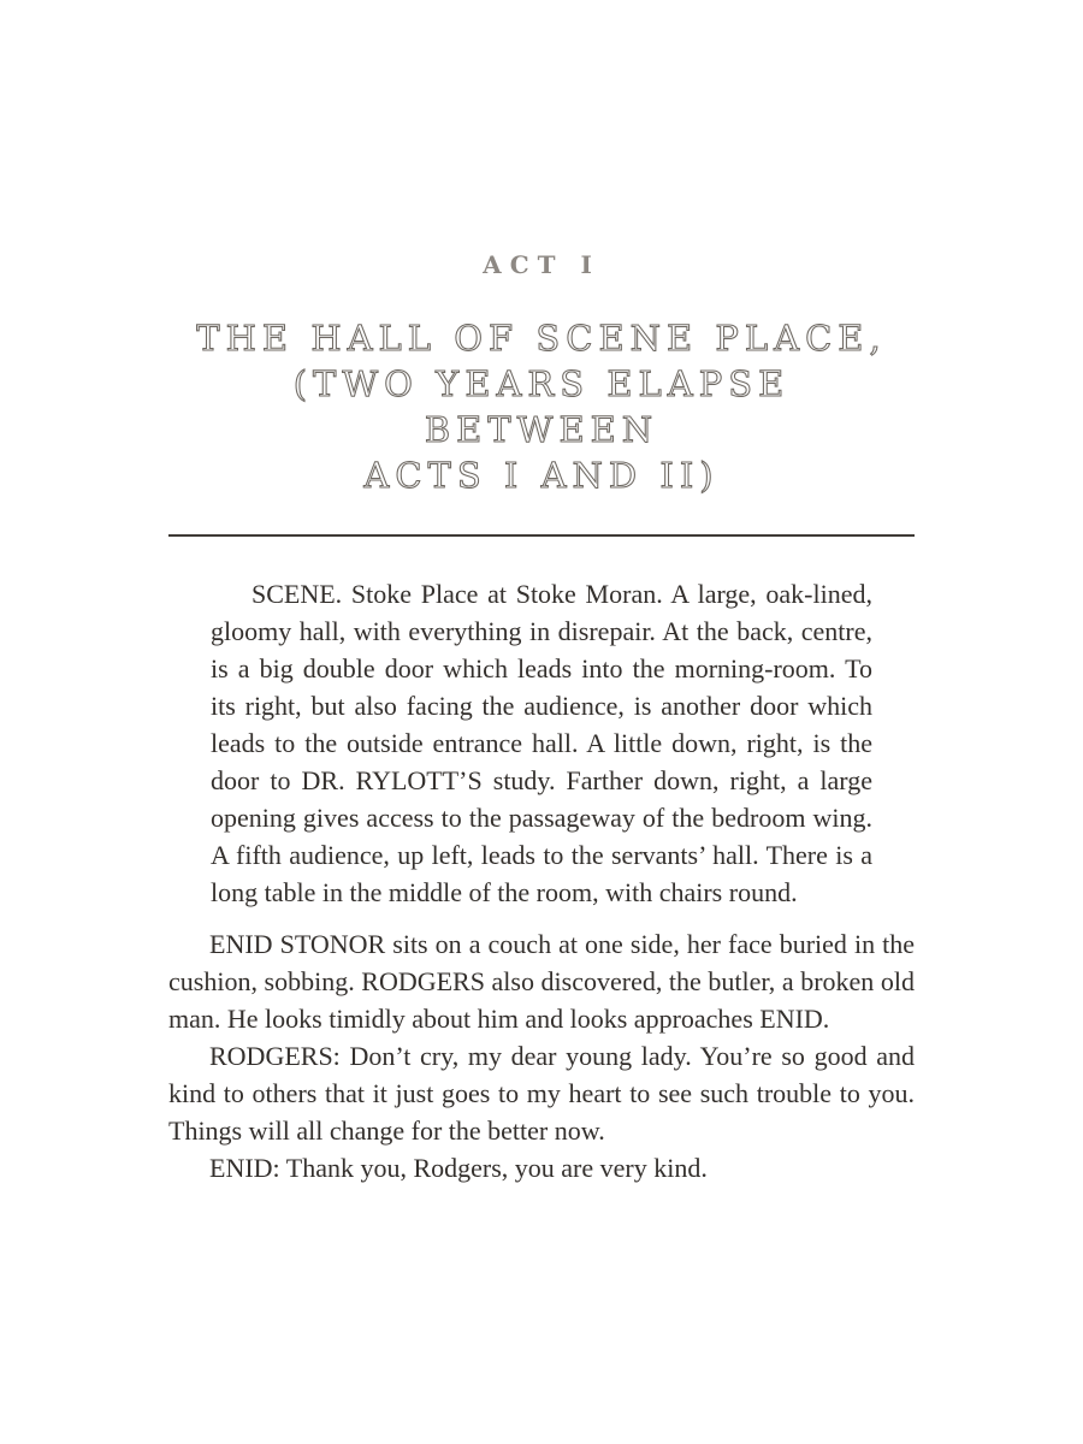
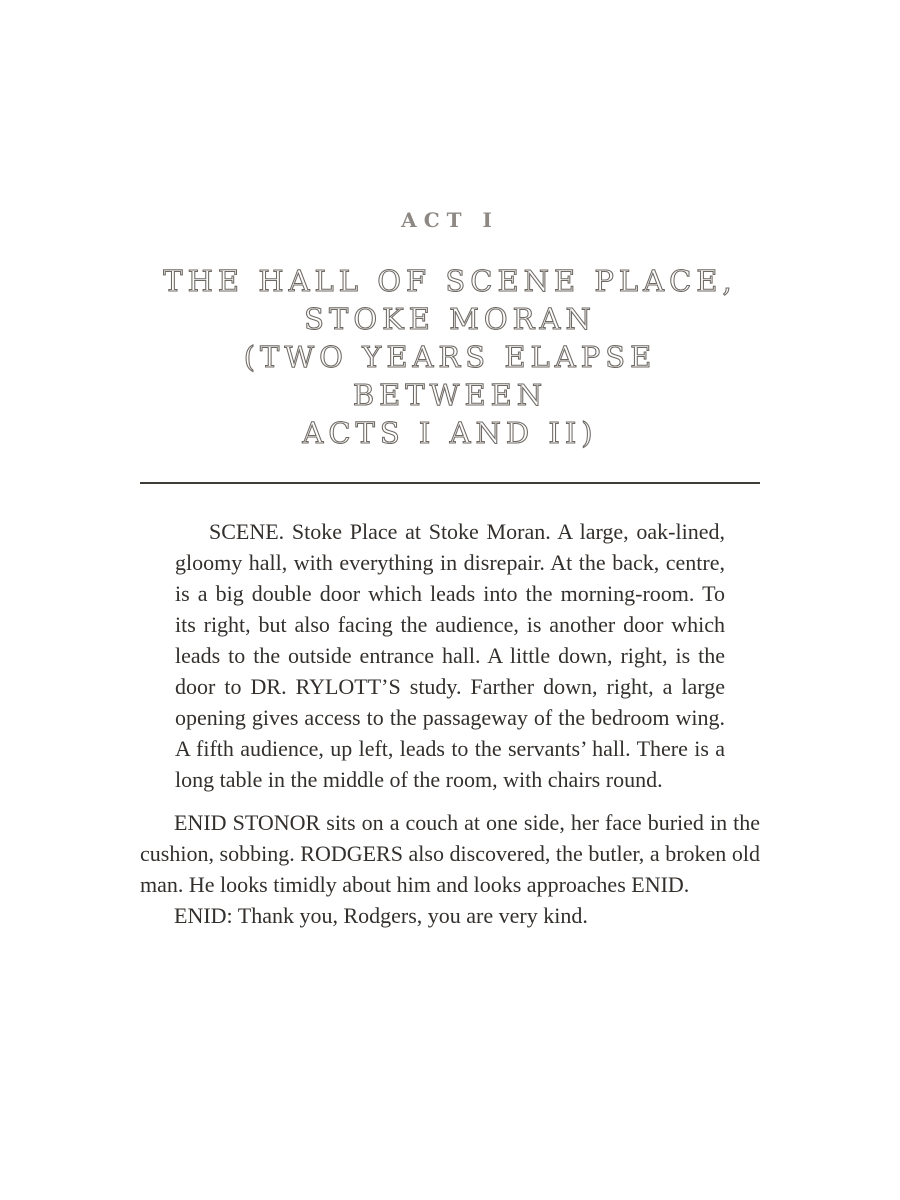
  ACT I
  THE HALL OF SCENE PLACE,
+ STOKE MORAN
  (TWO YEARS ELAPSE BETWEEN
  ACTS I AND II)
  SCENE. Stoke Place at Stoke Moran. A large, oak-lined, gloomy hall, with everything in disrepair. At the back, centre, is a big double door which leads into the morning-room. To its right, but also facing the audience, is another door which leads to the outside entrance hall. A little down, right, is the door to DR. RYLOTT’S study. Farther down, right, a large opening gives access to the passageway of the bedroom wing. A fifth audience, up left, leads to the servants’ hall. There is a long table in the middle of the room, with chairs round.
  ENID STONOR sits on a couch at one side, her face buried in the cushion, sobbing. RODGERS also discovered, the butler, a broken old man. He looks timidly about him and looks approaches ENID.
- RODGERS: Don’t cry, my dear young lady. You’re so good and kind to others that it just goes to my heart to see such trouble to you. Things will all change for the better now.
  ENID: Thank you, Rodgers, you are very kind.
